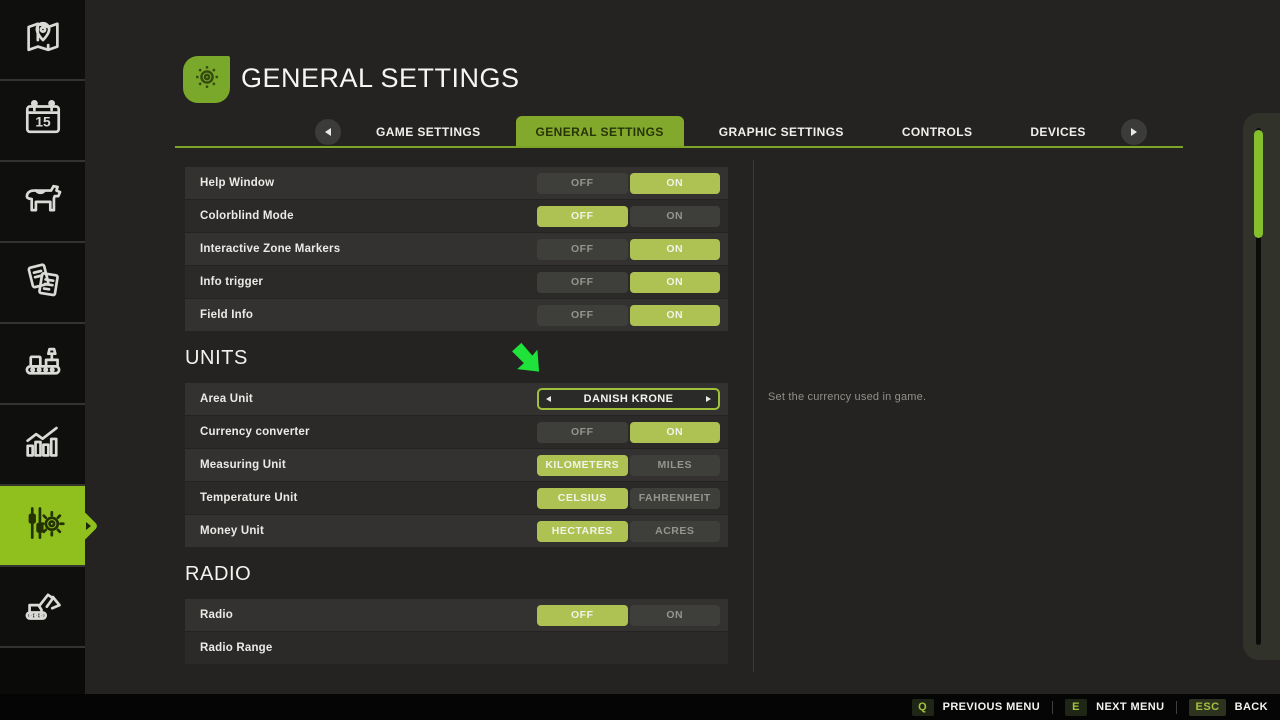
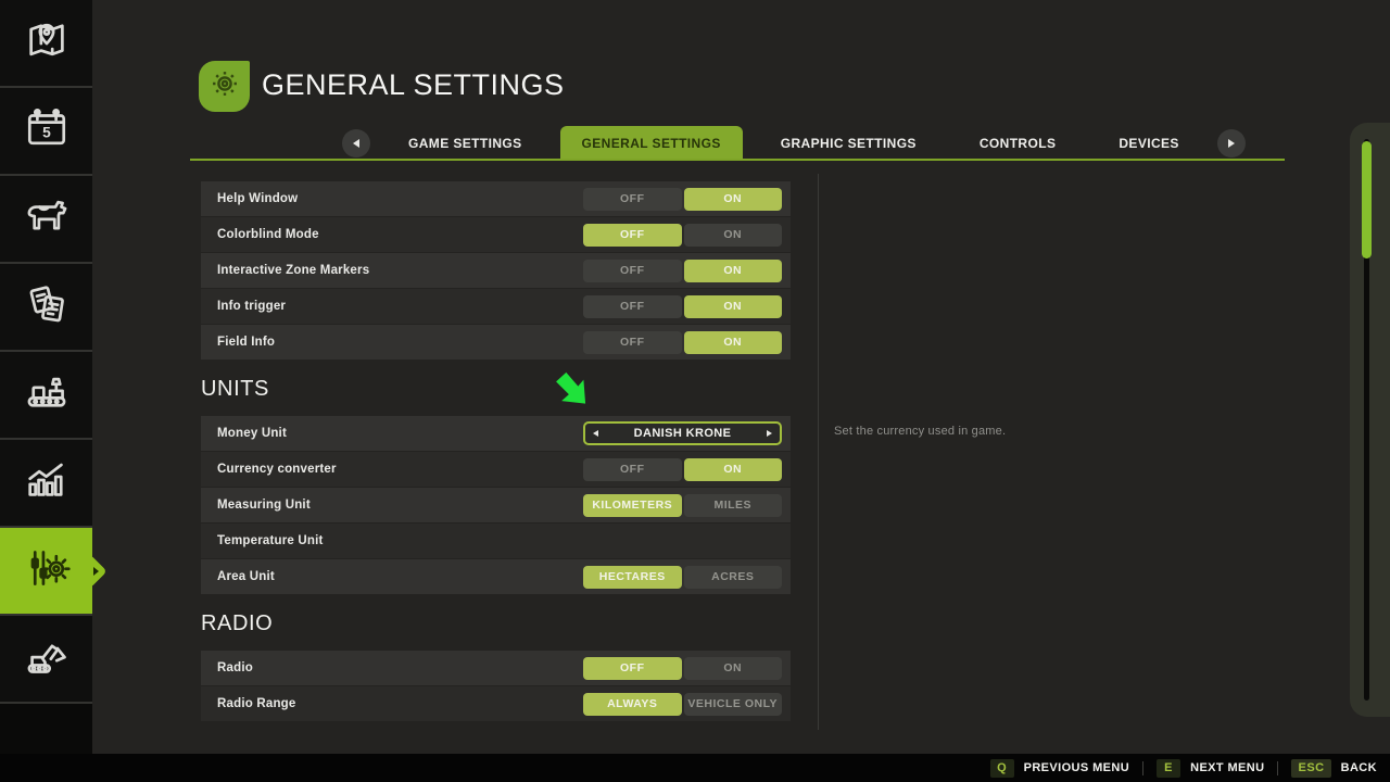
- 15
+ 5
  GENERAL SETTINGS
  GAME SETTINGS
  GENERAL SETTINGS
  GRAPHIC SETTINGS
  CONTROLS
  DEVICES
  Help Window
  OFF
  ON
  Colorblind Mode
  OFF
  ON
  Interactive Zone Markers
  OFF
  ON
  Info trigger
  OFF
  ON
  Field Info
  OFF
  ON
  UNITS
- Area Unit
+ Money Unit
  DANISH KRONE
  Currency converter
  OFF
  ON
  Measuring Unit
  KILOMETERS
  MILES
  Temperature Unit
- CELSIUS
- FAHRENHEIT
- Money Unit
+ Area Unit
  HECTARES
  ACRES
  RADIO
  Radio
  OFF
  ON
  Radio Range
+ ALWAYS
+ VEHICLE ONLY
  Set the currency used in game.
  Q
  PREVIOUS MENU
  E
  NEXT MENU
  ESC
  BACK
